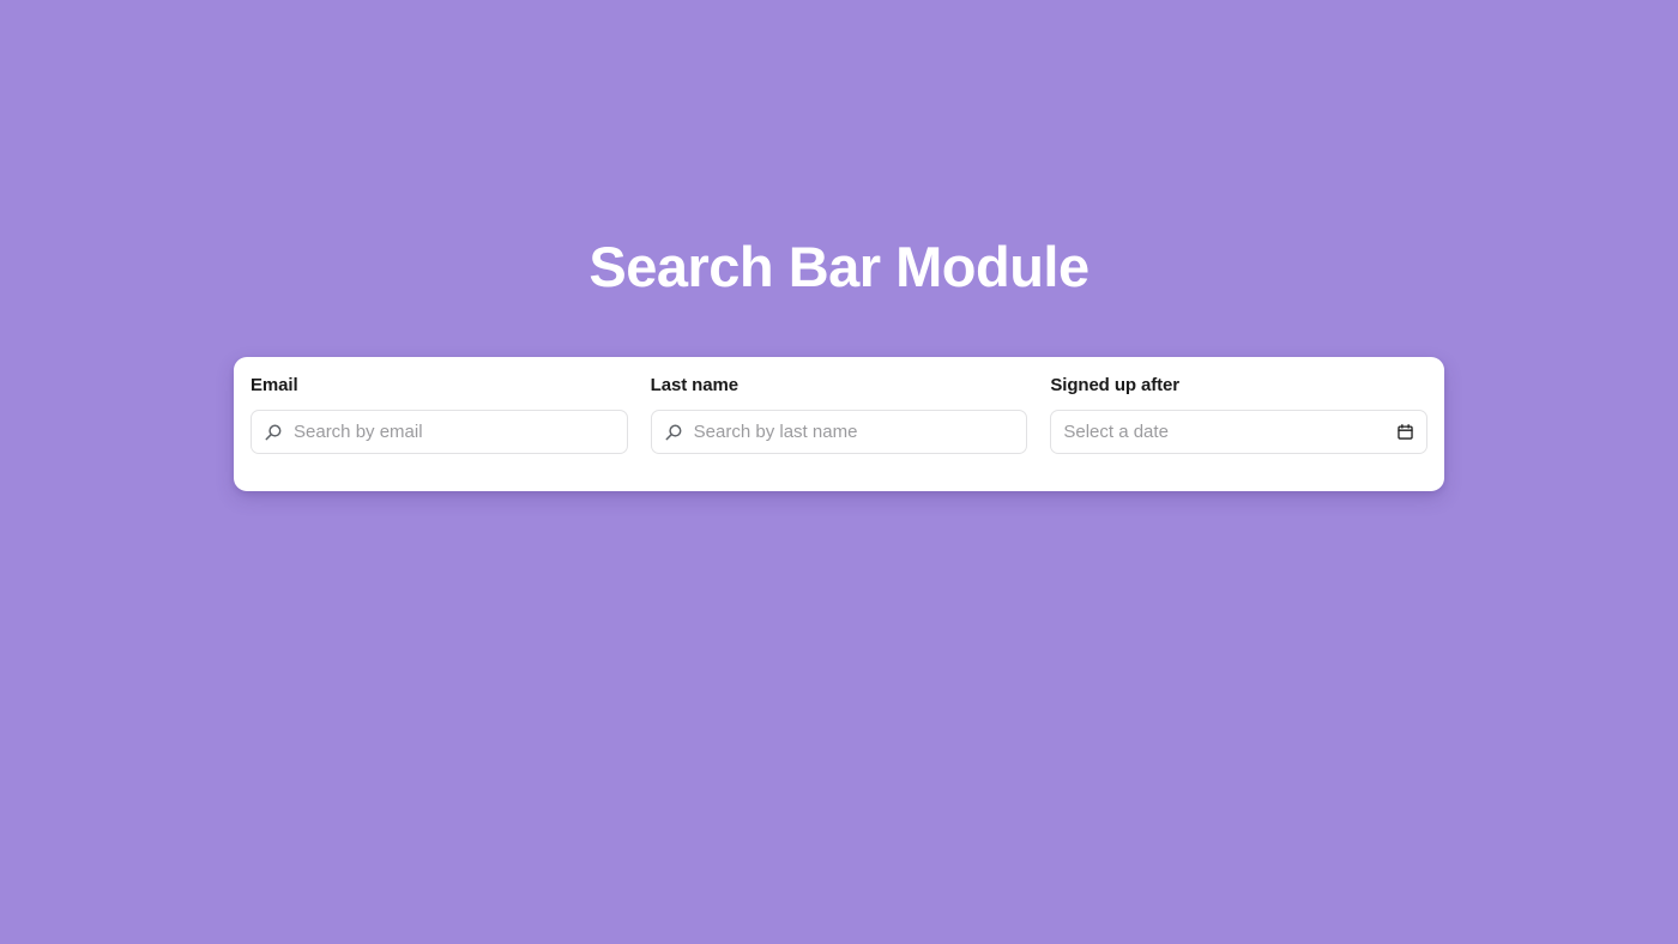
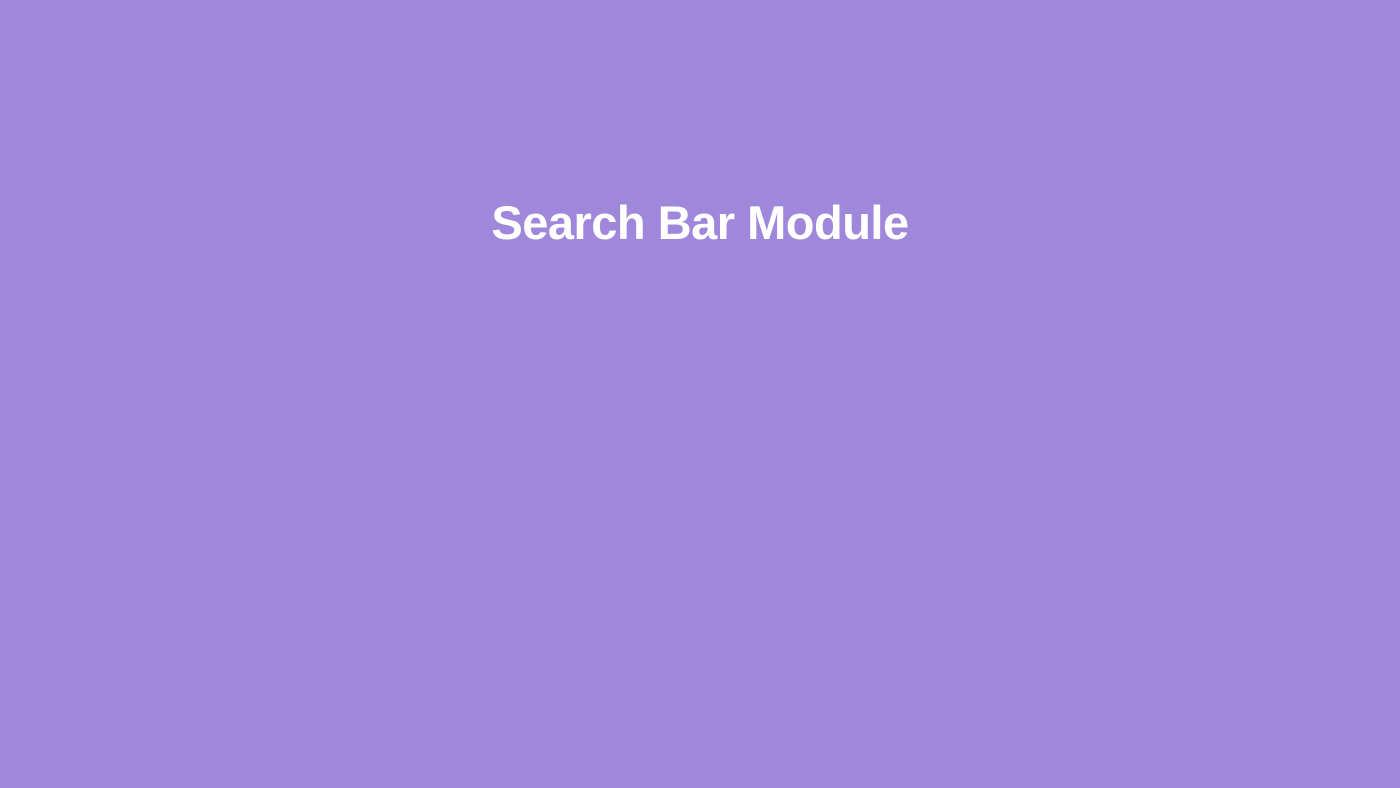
  Search Bar Module
- Email
- Search by email
- Last name
- Search by last name
- Signed up after
- Select a date
